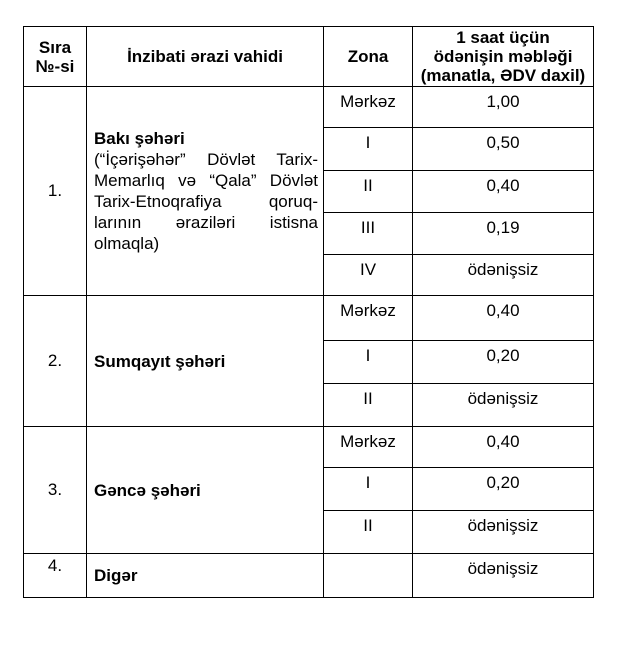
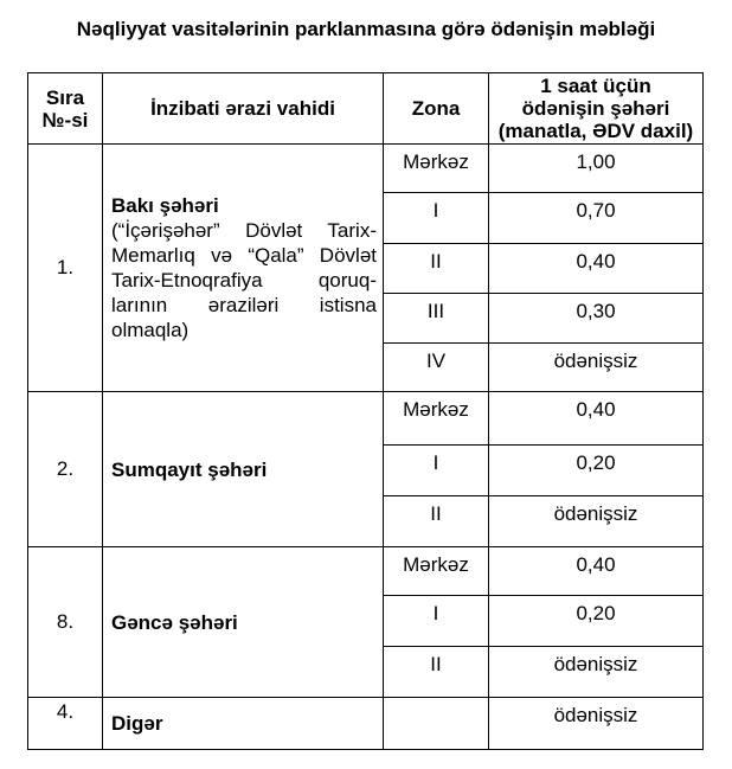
+ Nəqliyyat vasitələrinin parklanmasına görə ödənişin məbləği
- Sıra №-si	İnzibati ərazi vahidi	Zona	1 saat üçün ödənişin məbləği (manatla, ƏDV daxil)
+ Sıra №-si	İnzibati ərazi vahidi	Zona	1 saat üçün ödənişin şəhəri (manatla, ƏDV daxil)
  1.	Bakı şəhəri (“İçərişəhər” Dövlət Tarix- Memarlıq və “Qala” Dövlət Tarix-Etnoqrafiya qoruq- larının əraziləri istisna olmaqla)	Mərkəz	1,00
- I	0,50
+ I	0,70
  II	0,40
- III	0,19
+ III	0,30
  IV	ödənişsiz
  2.	Sumqayıt şəhəri	Mərkəz	0,40
  I	0,20
  II	ödənişsiz
- 3.	Gəncə şəhəri	Mərkəz	0,40
+ 8.	Gəncə şəhəri	Mərkəz	0,40
  I	0,20
  II	ödənişsiz
  4.	Digər		ödənişsiz
